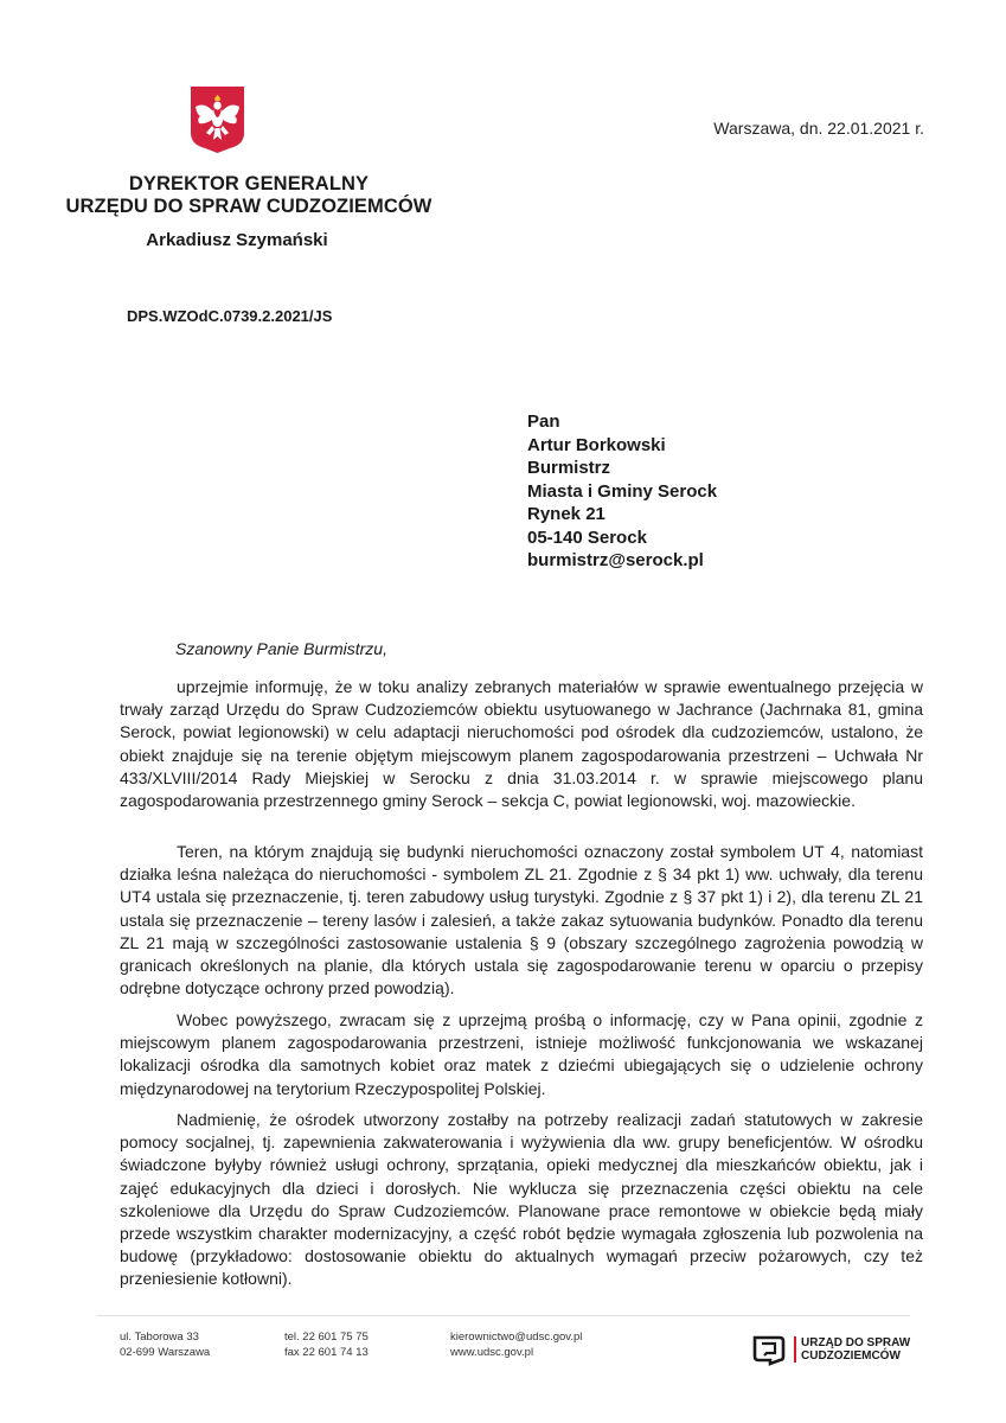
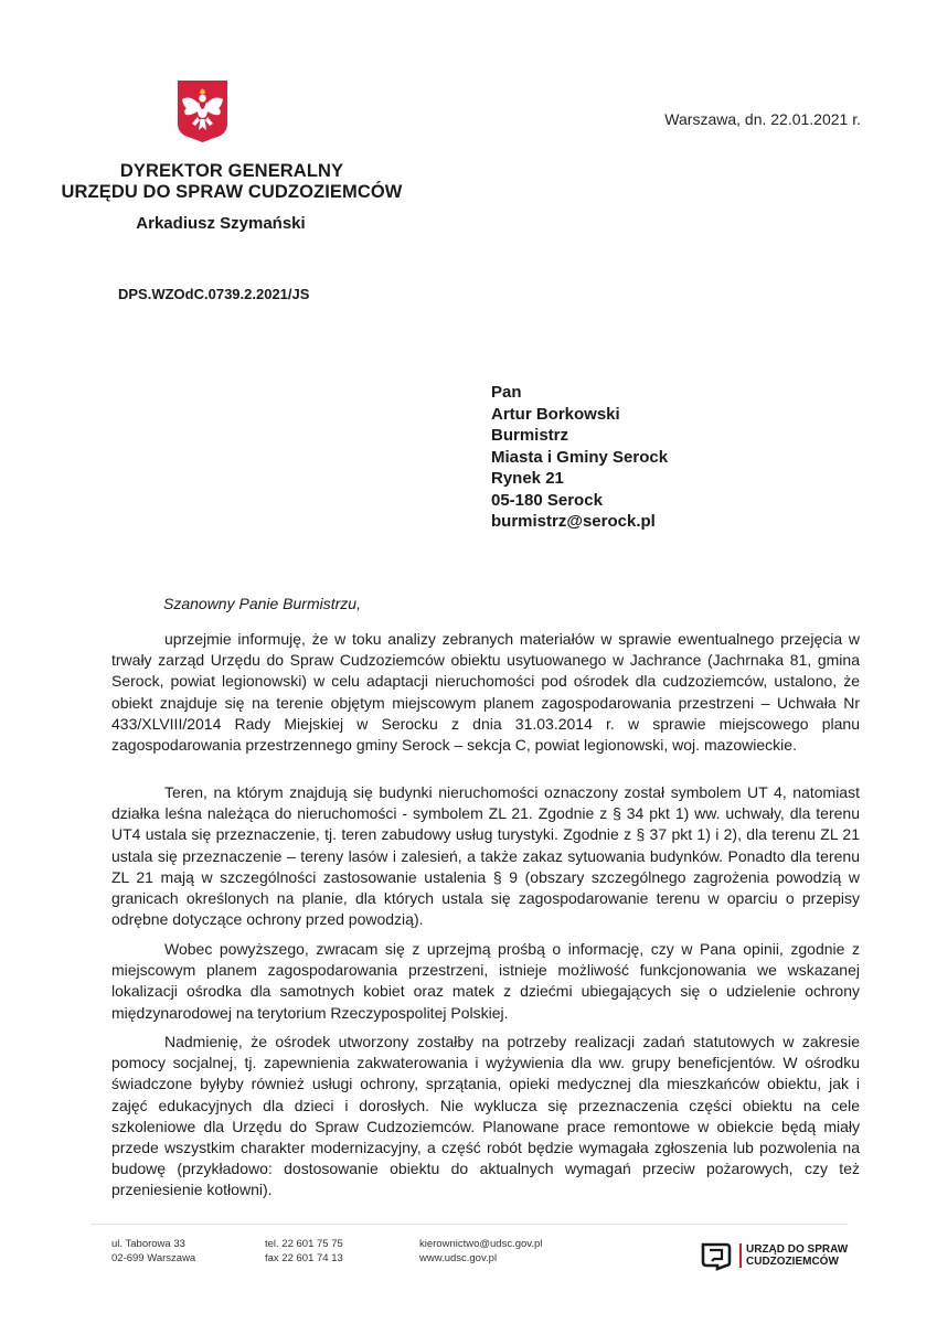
  Warszawa, dn. 22.01.2021 r.
  DYREKTOR GENERALNY
  URZĘDU DO SPRAW CUDZOZIEMCÓW
  Arkadiusz Szymański
  DPS.WZOdC.0739.2.2021/JS
  Pan
  Artur Borkowski
  Burmistrz
  Miasta i Gminy Serock
  Rynek 21
- 05-140 Serock
+ 05-180 Serock
  burmistrz@serock.pl
  Szanowny Panie Burmistrzu,
  uprzejmie informuję, że w toku analizy zebranych materiałów w sprawie ewentualnego przejęcia w trwały zarząd Urzędu do Spraw Cudzoziemców obiektu usytuowanego w Jachrance (Jachrnaka 81, gmina Serock, powiat legionowski) w celu adaptacji nieruchomości pod ośrodek dla cudzoziemców, ustalono, że obiekt znajduje się na terenie objętym miejscowym planem zagospodarowania przestrzeni – Uchwała Nr 433/XLVIII/2014 Rady Miejskiej w Serocku z dnia 31.03.2014 r. w sprawie miejscowego planu zagospodarowania przestrzennego gminy Serock – sekcja C, powiat legionowski, woj. mazowieckie.
  Teren, na którym znajdują się budynki nieruchomości oznaczony został symbolem UT 4, natomiast działka leśna należąca do nieruchomości - symbolem ZL 21. Zgodnie z § 34 pkt 1) ww. uchwały, dla terenu UT4 ustala się przeznaczenie, tj. teren zabudowy usług turystyki. Zgodnie z § 37 pkt 1) i 2), dla terenu ZL 21 ustala się przeznaczenie – tereny lasów i zalesień, a także zakaz sytuowania budynków. Ponadto dla terenu ZL 21 mają w szczególności zastosowanie ustalenia § 9 (obszary szczególnego zagrożenia powodzią w granicach określonych na planie, dla których ustala się zagospodarowanie terenu w oparciu o przepisy odrębne dotyczące ochrony przed powodzią).
  Wobec powyższego, zwracam się z uprzejmą prośbą o informację, czy w Pana opinii, zgodnie z miejscowym planem zagospodarowania przestrzeni, istnieje możliwość funkcjonowania we wskazanej lokalizacji ośrodka dla samotnych kobiet oraz matek z dziećmi ubiegających się o udzielenie ochrony międzynarodowej na terytorium Rzeczypospolitej Polskiej.
  Nadmienię, że ośrodek utworzony zostałby na potrzeby realizacji zadań statutowych w zakresie pomocy socjalnej, tj. zapewnienia zakwaterowania i wyżywienia dla ww. grupy beneficjentów. W ośrodku świadczone byłyby również usługi ochrony, sprzątania, opieki medycznej dla mieszkańców obiektu, jak i zajęć edukacyjnych dla dzieci i dorosłych. Nie wyklucza się przeznaczenia części obiektu na cele szkoleniowe dla Urzędu do Spraw Cudzoziemców. Planowane prace remontowe w obiekcie będą miały przede wszystkim charakter modernizacyjny, a część robót będzie wymagała zgłoszenia lub pozwolenia na budowę (przykładowo: dostosowanie obiektu do aktualnych wymagań przeciw pożarowych, czy też przeniesienie kotłowni).
  ul. Taborowa 33
  02-699 Warszawa
  tel. 22 601 75 75
  fax 22 601 74 13
  kierownictwo@udsc.gov.pl
  www.udsc.gov.pl
  URZĄD DO SPRAW
  CUDZOZIEMCÓW
